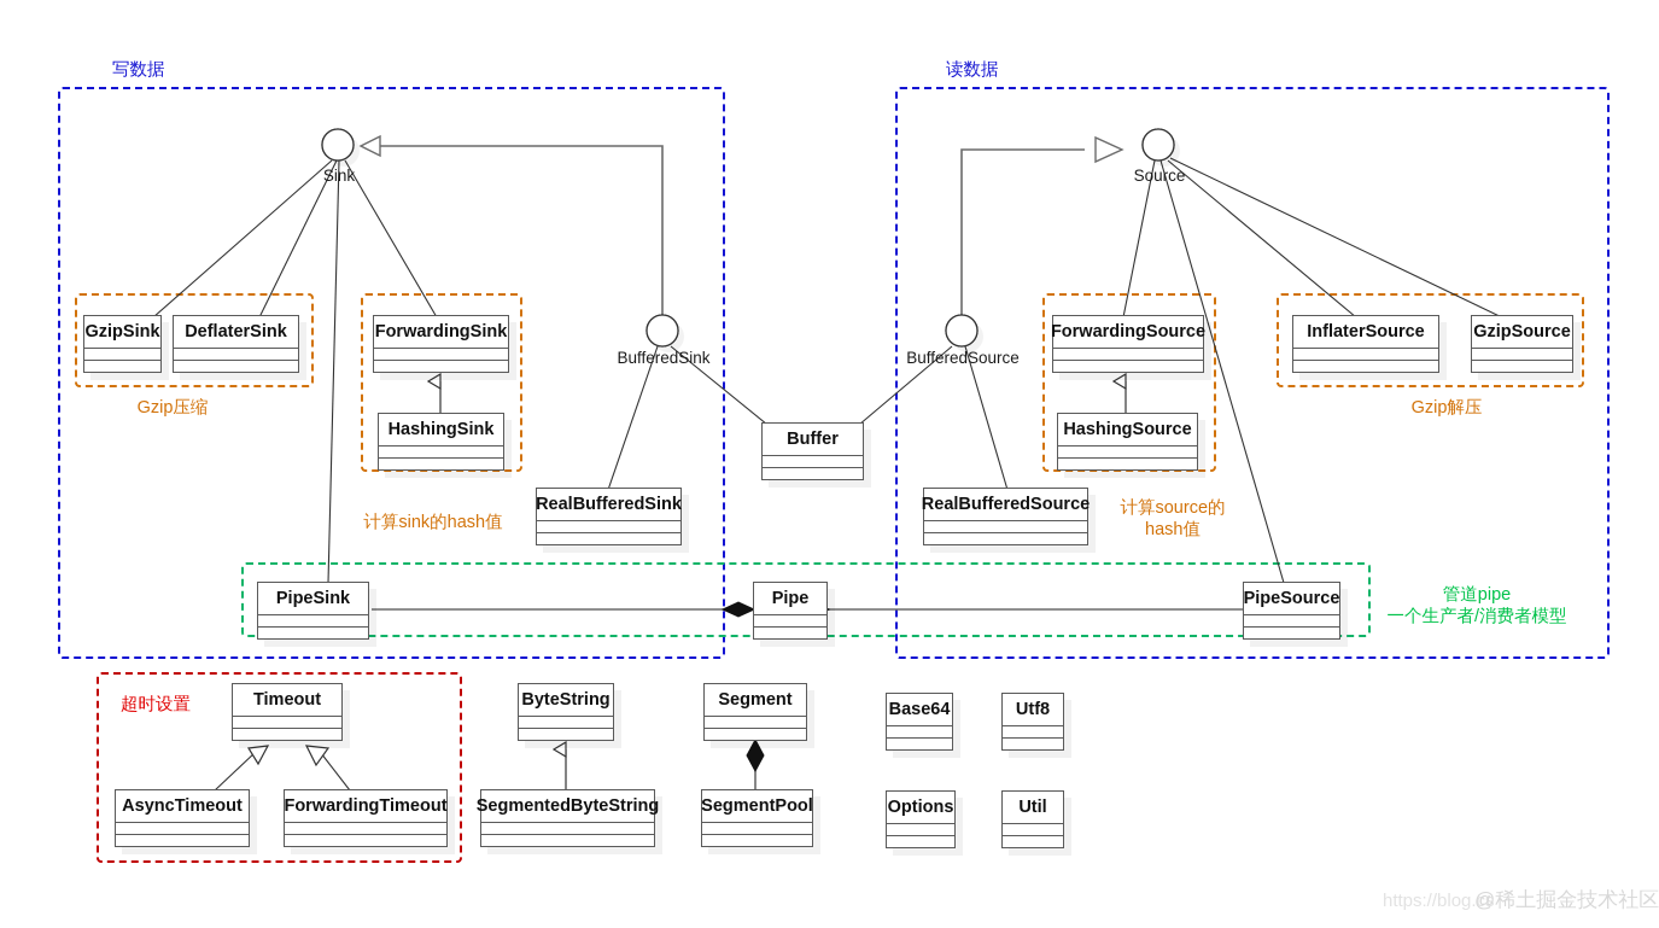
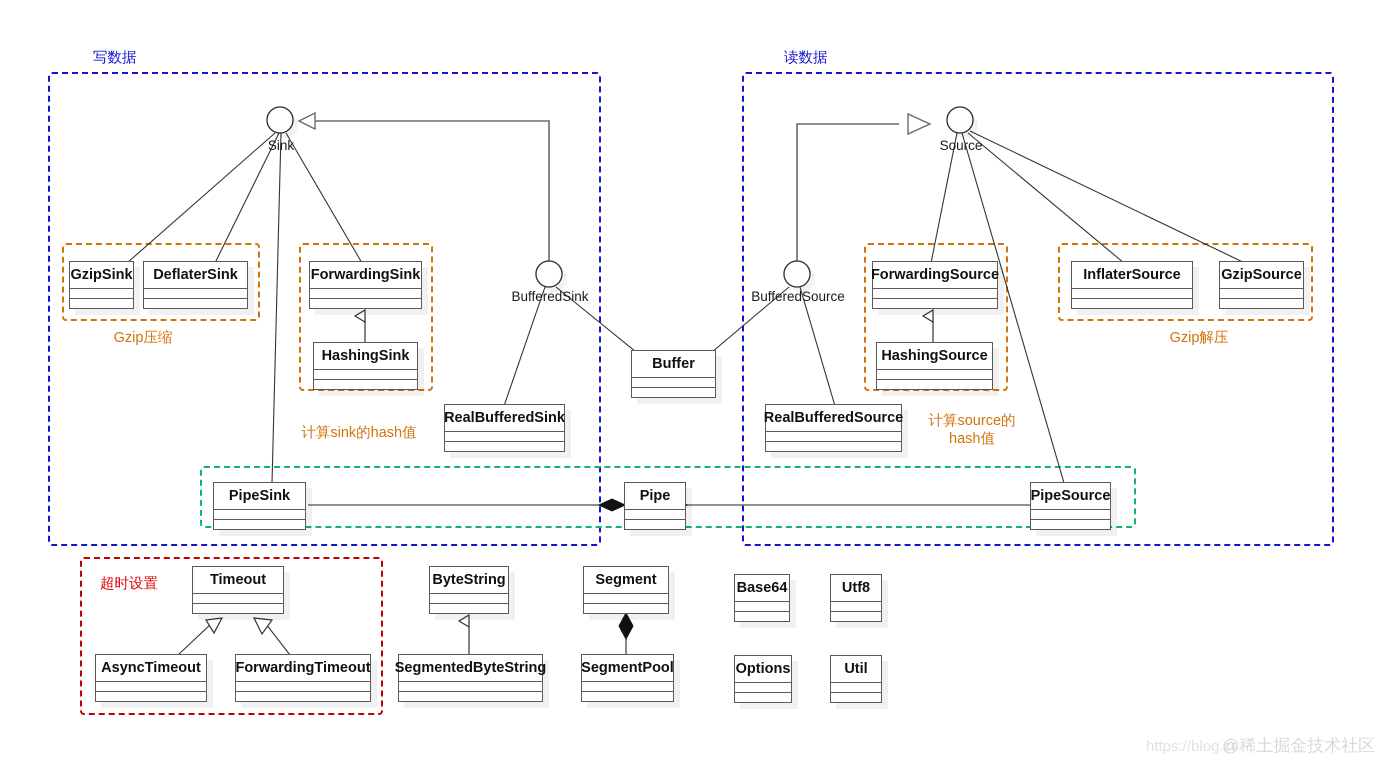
  Sink
  Source
  BufferedSink
  BufferedSource
  GzipSink
  DeflaterSink
  ForwardingSink
  HashingSink
  RealBufferedSink
  Buffer
  RealBufferedSource
  ForwardingSource
  HashingSource
  InflaterSource
  GzipSource
  PipeSink
  Pipe
  PipeSource
  Timeout
  AsyncTimeout
  ForwardingTimeout
  ByteString
  SegmentedByteString
  Segment
  SegmentPool
  Base64
  Utf8
  Options
  Util
  写数据
  读数据
  Gzip压缩
  Gzip解压
  计算sink的hash值
  计算source的
  hash值
- 管道pipe
- 一个生产者/消费者模型
  超时设置
  https://blog.cs
  @稀土掘金技术社区
